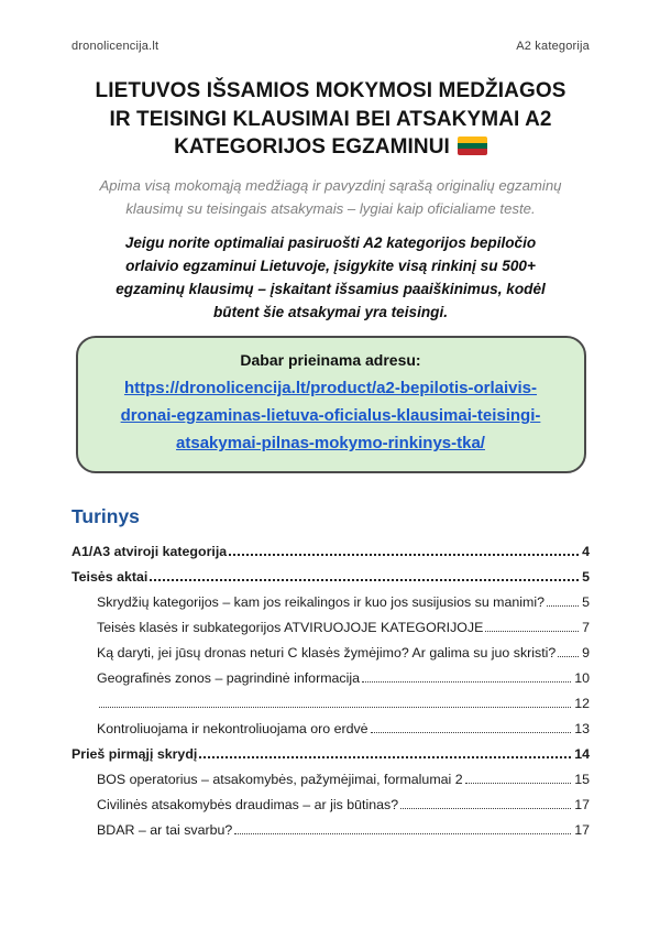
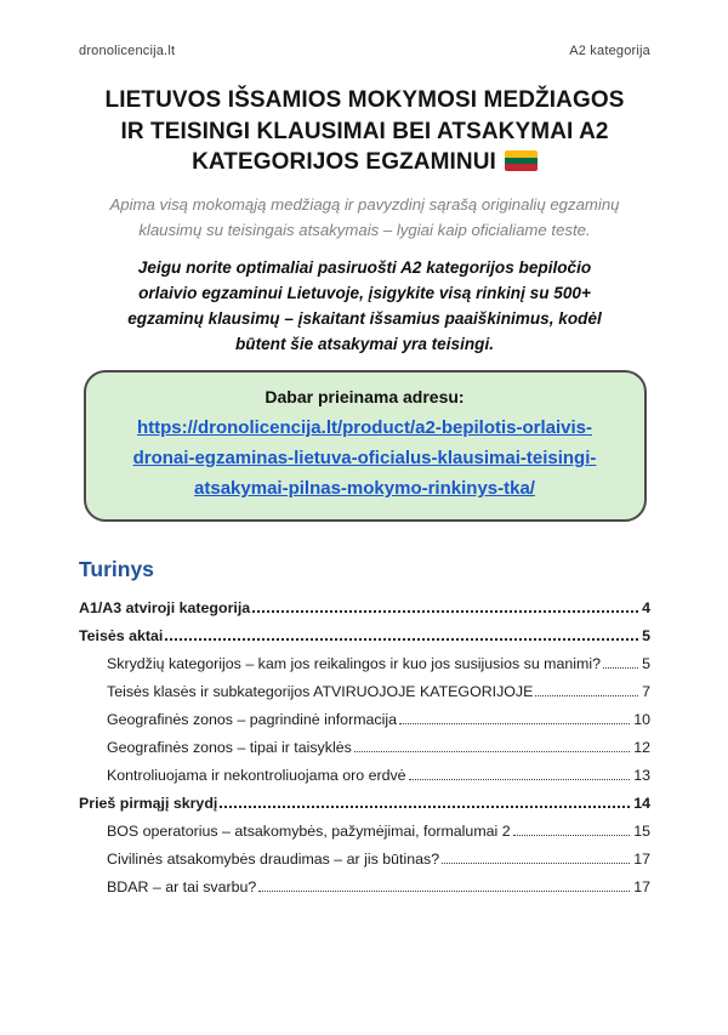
  dronolicencija.lt
  A2 kategorija
  LIETUVOS IŠSAMIOS MOKYMOSI MEDŽIAGOS
  IR TEISINGI KLAUSIMAI BEI ATSAKYMAI A2
  KATEGORIJOS EGZAMINUI
  Apima visą mokomąją medžiagą ir pavyzdinį sąrašą originalių egzaminų klausimų su teisingais atsakymais – lygiai kaip oficialiame teste.
  Jeigu norite optimaliai pasiruošti A2 kategorijos bepiločio orlaivio egzaminui Lietuvoje, įsigykite visą rinkinį su 500+ egzaminų klausimų – įskaitant išsamius paaiškinimus, kodėl būtent šie atsakymai yra teisingi.
  Dabar prieinama adresu:
  https://dronolicencija.lt/product/a2-bepilotis-orlaivis-dronai-egzaminas-lietuva-oficialus-klausimai-teisingi-atsakymai-pilnas-mokymo-rinkinys-tka/
  Turinys
  A1/A3 atviroji kategorija
  4
  Teisės aktai
  5
  Skrydžių kategorijos – kam jos reikalingos ir kuo jos susijusios su manimi?
  5
  Teisės klasės ir subkategorijos ATVIRUOJOJE KATEGORIJOJE
  7
- Ką daryti, jei jūsų dronas neturi C klasės žymėjimo? Ar galima su juo skristi?
- 9
  Geografinės zonos – pagrindinė informacija
  10
+ Geografinės zonos – tipai ir taisyklės
  12
  Kontroliuojama ir nekontroliuojama oro erdvė
  13
  Prieš pirmąjį skrydį
  14
  BOS operatorius – atsakomybės, pažymėjimai, formalumai 2
  15
  Civilinės atsakomybės draudimas – ar jis būtinas?
  17
  BDAR – ar tai svarbu?
  17
